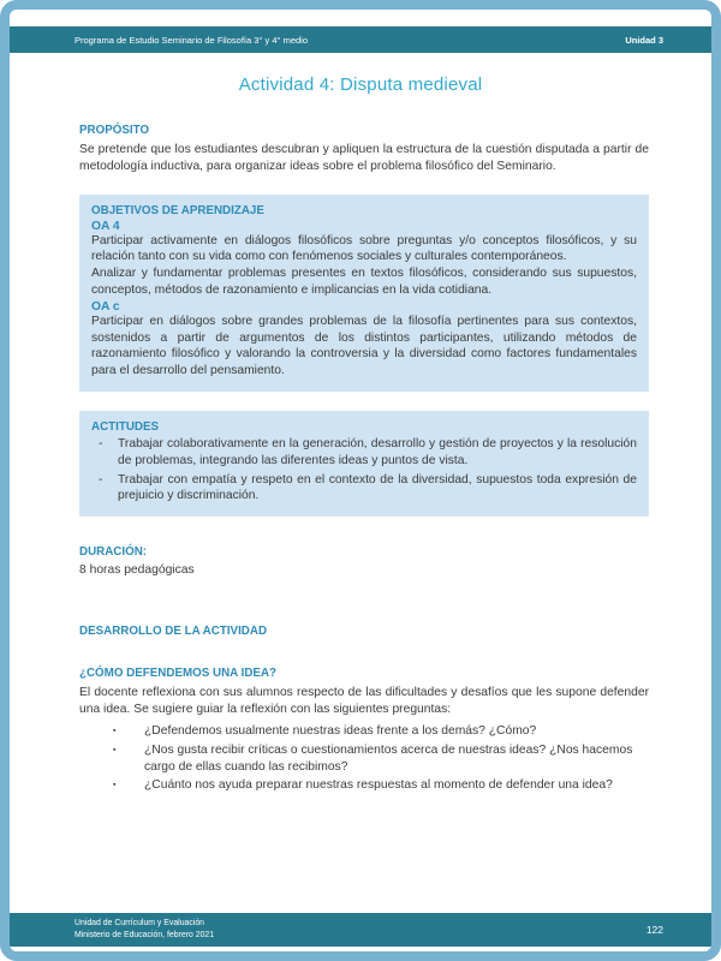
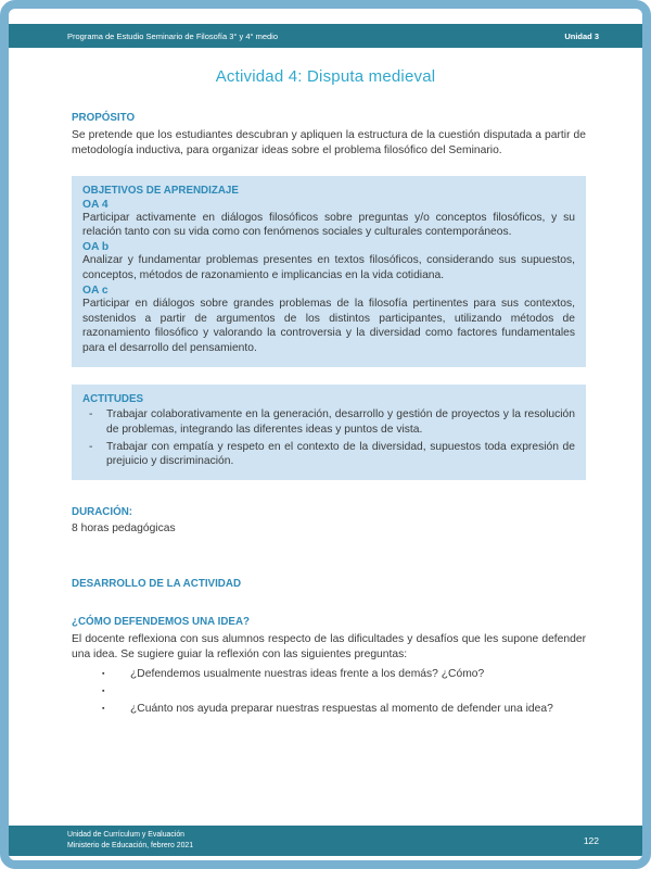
  Programa de Estudio Seminario de Filosofía 3° y 4° medio
  Unidad 3
  Actividad 4: Disputa medieval
  PROPÓSITO
  Se pretende que los estudiantes descubran y apliquen la estructura de la cuestión disputada a partir de metodología inductiva, para organizar ideas sobre el problema filosófico del Seminario.
  OBJETIVOS DE APRENDIZAJE
  OA 4
  Participar activamente en diálogos filosóficos sobre preguntas y/o conceptos filosóficos, y su relación tanto con su vida como con fenómenos sociales y culturales contemporáneos.
+ OA b
  Analizar y fundamentar problemas presentes en textos filosóficos, considerando sus supuestos, conceptos, métodos de razonamiento e implicancias en la vida cotidiana.
  OA c
  Participar en diálogos sobre grandes problemas de la filosofía pertinentes para sus contextos, sostenidos a partir de argumentos de los distintos participantes, utilizando métodos de razonamiento filosófico y valorando la controversia y la diversidad como factores fundamentales para el desarrollo del pensamiento.
  ACTITUDES
  -
  Trabajar colaborativamente en la generación, desarrollo y gestión de proyectos y la resolución de problemas, integrando las diferentes ideas y puntos de vista.
  -
  Trabajar con empatía y respeto en el contexto de la diversidad, supuestos toda expresión de prejuicio y discriminación.
  DURACIÓN:
  8 horas pedagógicas
  DESARROLLO DE LA ACTIVIDAD
  ¿CÓMO DEFENDEMOS UNA IDEA?
  El docente reflexiona con sus alumnos respecto de las dificultades y desafíos que les supone defender una idea. Se sugiere guiar la reflexión con las siguientes preguntas:
  ¿Defendemos usualmente nuestras ideas frente a los demás? ¿Cómo?
- ¿Nos gusta recibir críticas o cuestionamientos acerca de nuestras ideas? ¿Nos hacemos cargo de ellas cuando las recibimos?
  ¿Cuánto nos ayuda preparar nuestras respuestas al momento de defender una idea?
  122
